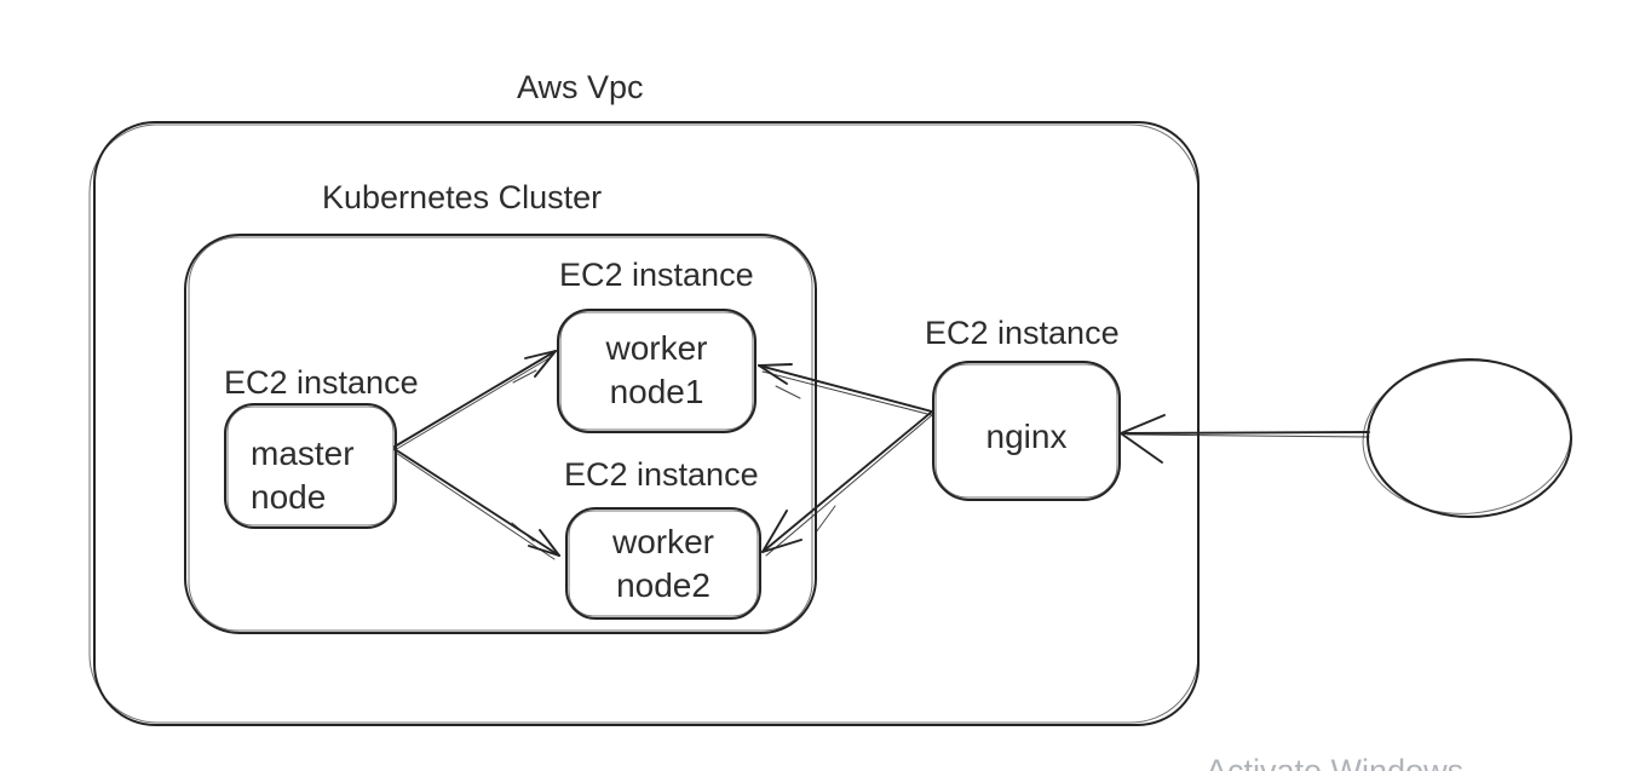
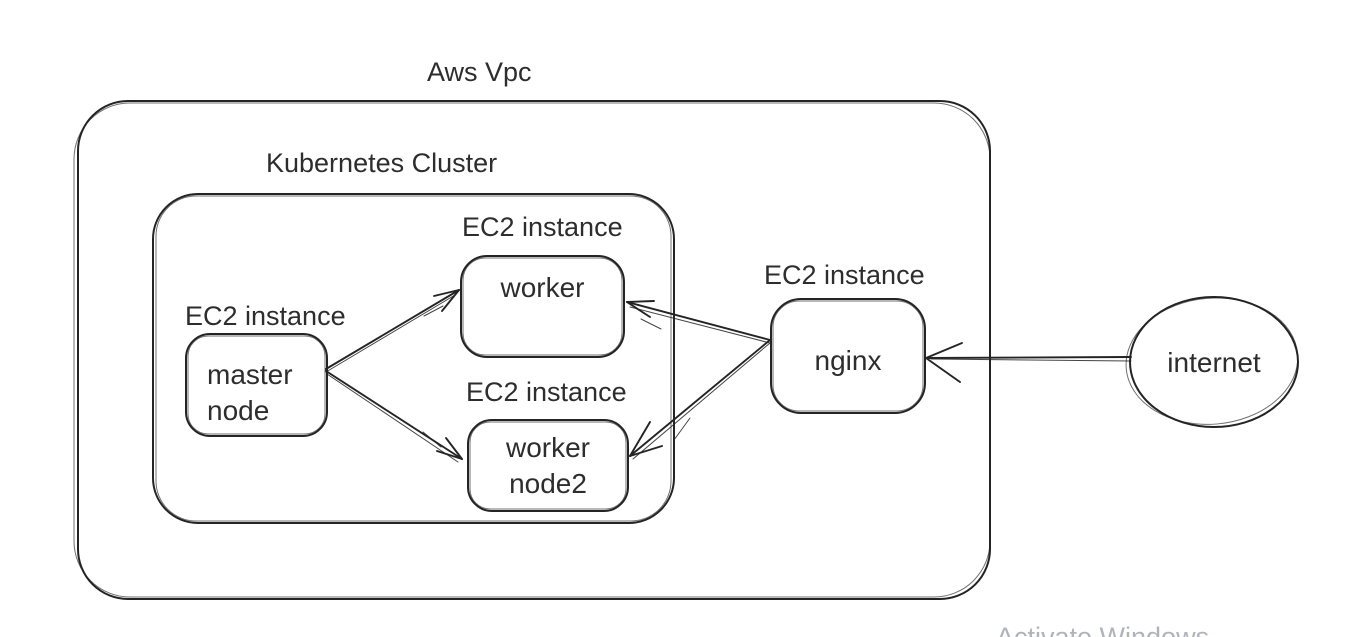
  Aws Vpc
  Kubernetes Cluster
  EC2 instance
  EC2 instance
  EC2 instance
  EC2 instance
  master
  node
  worker
- node1
  worker
  node2
  nginx
+ internet
